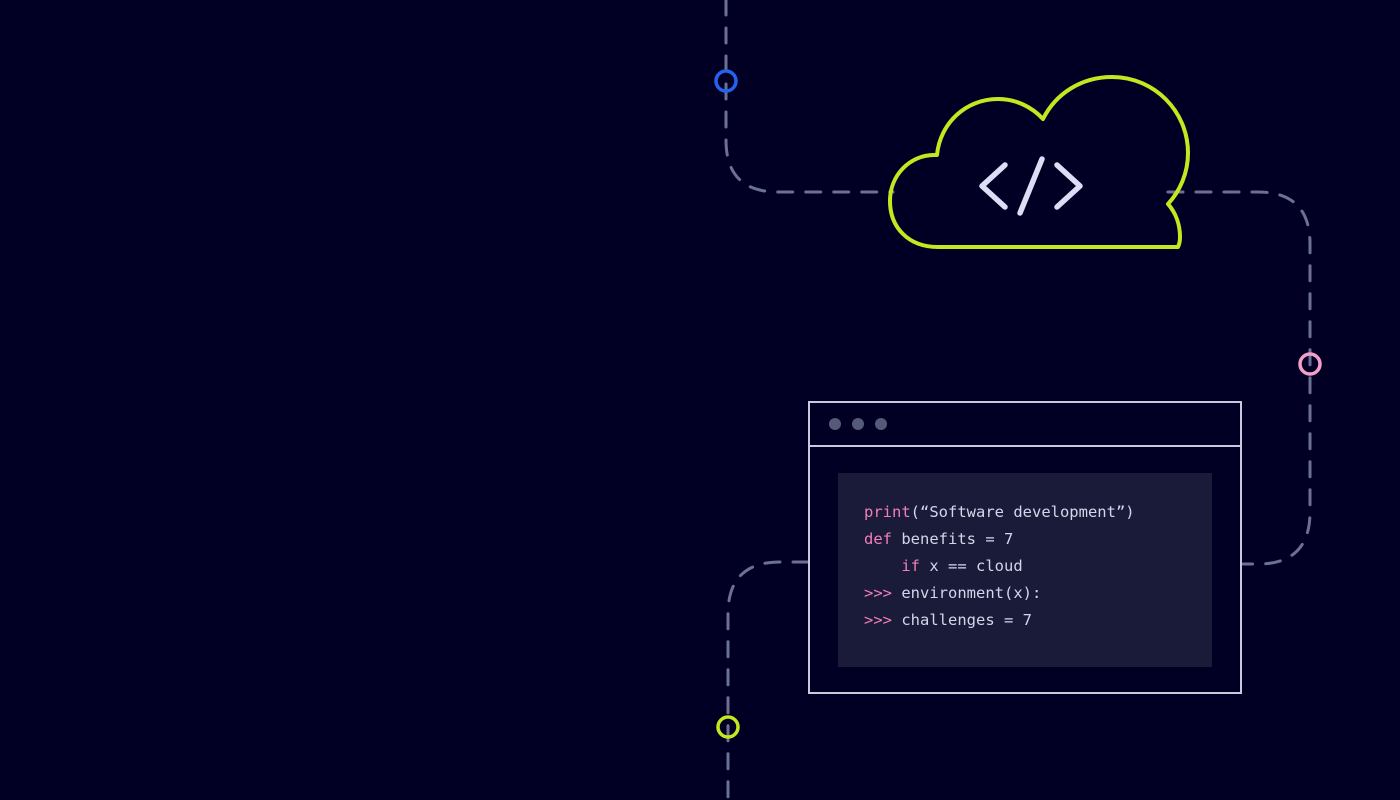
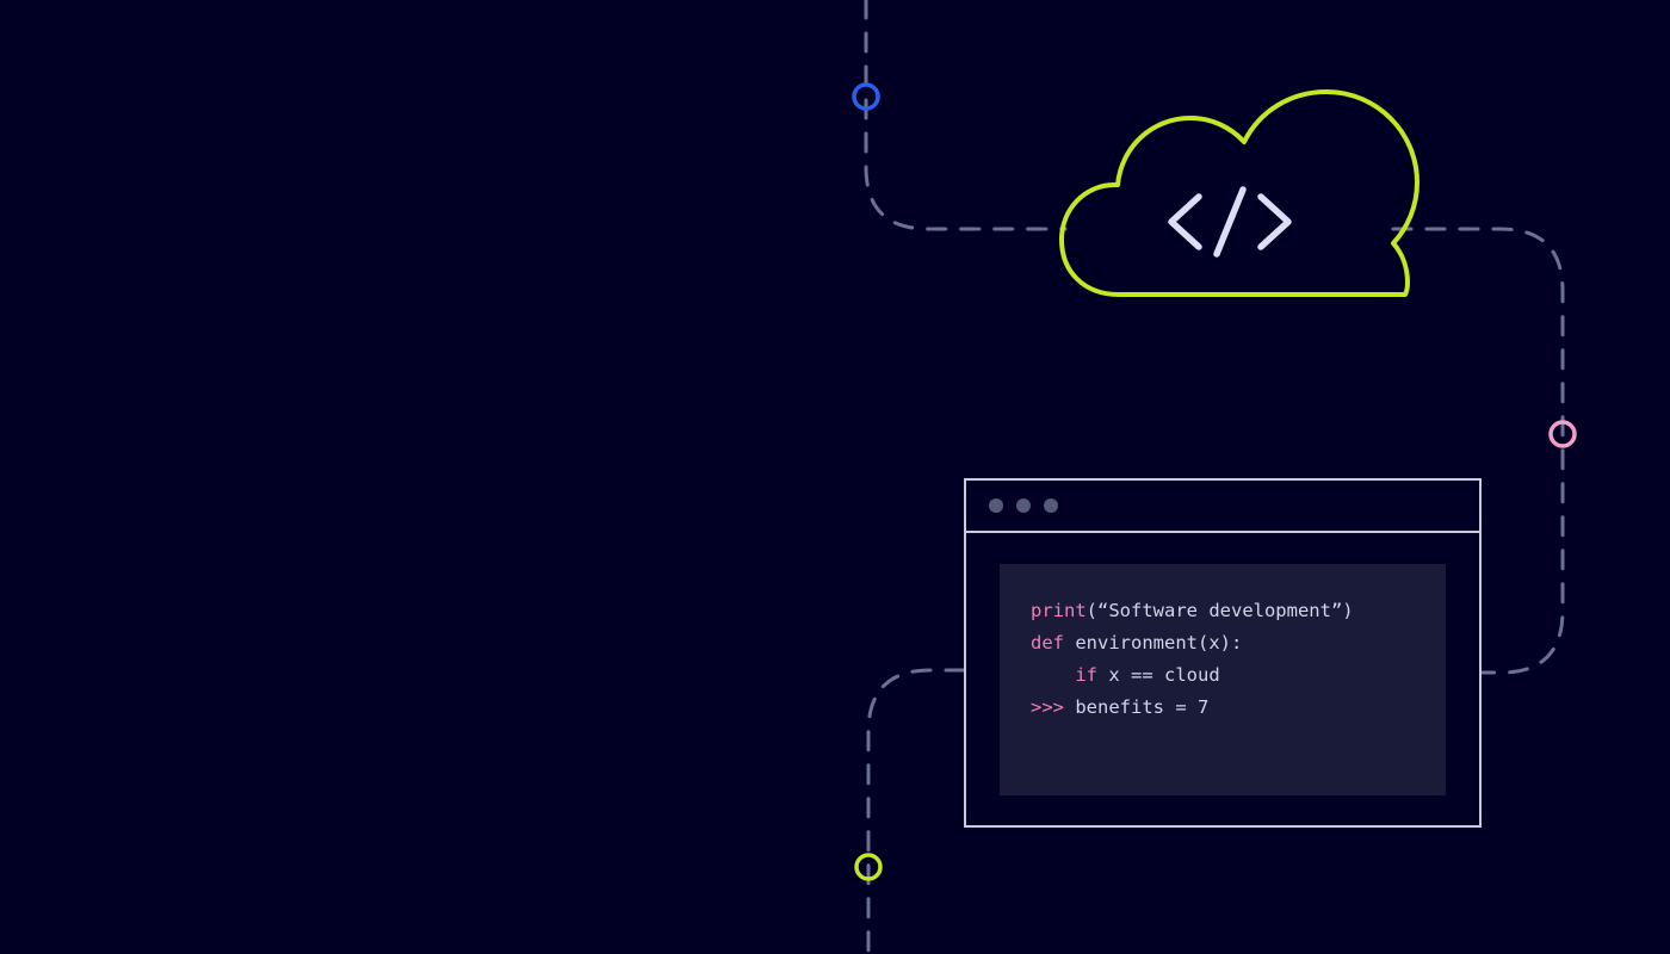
  print(“Software development”)
- def benefits = 7
+ def environment(x):
  if x == cloud
- >>> environment(x):
+ >>> benefits = 7
- >>> challenges = 7
